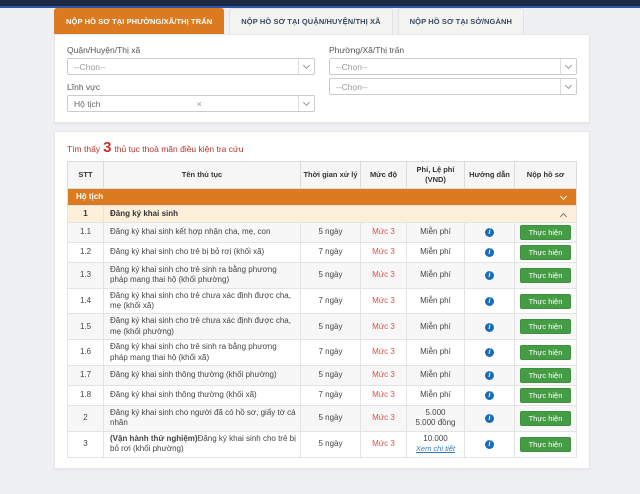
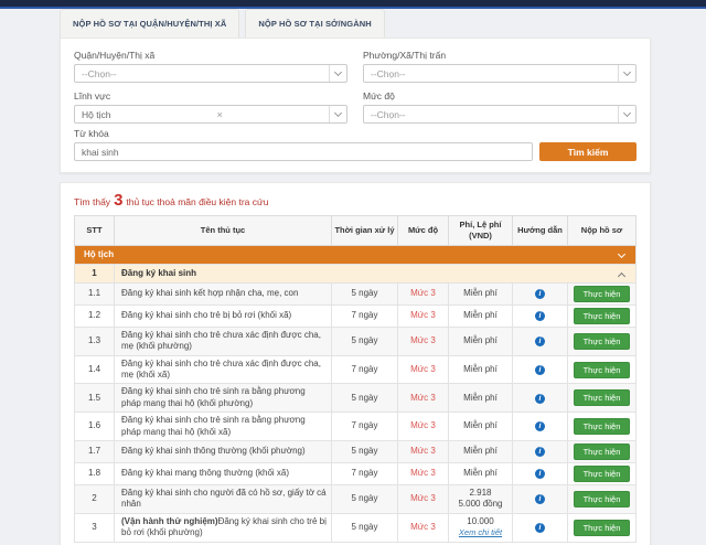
- NỘP HỒ SƠ TẠI PHƯỜNG/XÃ/THỊ TRẤN
  NỘP HỒ SƠ TẠI QUẬN/HUYỆN/THỊ XÃ
  NỘP HỒ SƠ TẠI SỞ/NGÀNH
  Quận/Huyện/Thị xã
  --Chọn--
  Phường/Xã/Thị trấn
  --Chọn--
  Lĩnh vực
  Hộ tịch
  ×
+ Mức độ
  --Chọn--
+ Từ khóa
+ khai sinh
+ Tìm kiếm
  Tìm thấy
  3
  thủ tục thoả mãn điều kiện tra cứu
  STT	Tên thủ tục	Thời gian xử lý	Mức độ	Phí, Lệ phí (VND)	Hướng dẫn	Nộp hồ sơ
  Hộ tịch
  1	Đăng ký khai sinh
  1.1	Đăng ký khai sinh kết hợp nhận cha, mẹ, con	5 ngày	Mức 3	Miễn phí		Thực hiện
  1.2	Đăng ký khai sinh cho trẻ bị bỏ rơi (khối xã)	7 ngày	Mức 3	Miễn phí		Thực hiện
- 1.3	Đăng ký khai sinh cho trẻ sinh ra bằng phương pháp mang thai hộ (khối phường)	5 ngày	Mức 3	Miễn phí		Thực hiện
+ 1.3	Đăng ký khai sinh cho trẻ chưa xác định được cha, mẹ (khối phường)	5 ngày	Mức 3	Miễn phí		Thực hiện
  1.4	Đăng ký khai sinh cho trẻ chưa xác định được cha, mẹ (khối xã)	7 ngày	Mức 3	Miễn phí		Thực hiện
- 1.5	Đăng ký khai sinh cho trẻ chưa xác định được cha, mẹ (khối phường)	5 ngày	Mức 3	Miễn phí		Thực hiện
+ 1.5	Đăng ký khai sinh cho trẻ sinh ra bằng phương pháp mang thai hộ (khối phường)	5 ngày	Mức 3	Miễn phí		Thực hiện
  1.6	Đăng ký khai sinh cho trẻ sinh ra bằng phương pháp mang thai hộ (khối xã)	7 ngày	Mức 3	Miễn phí		Thực hiện
  1.7	Đăng ký khai sinh thông thường (khối phường)	5 ngày	Mức 3	Miễn phí		Thực hiện
- 1.8	Đăng ký khai sinh thông thường (khối xã)	7 ngày	Mức 3	Miễn phí		Thực hiện
+ 1.8	Đăng ký khai mang thông thường (khối xã)	7 ngày	Mức 3	Miễn phí		Thực hiện
- 2	Đăng ký khai sinh cho người đã có hồ sơ, giấy tờ cá nhân	5 ngày	Mức 3	5.0005.000 đồng		Thực hiện
+ 2	Đăng ký khai sinh cho người đã có hồ sơ, giấy tờ cá nhân	5 ngày	Mức 3	2.9185.000 đồng		Thực hiện
  3	(Vận hành thử nghiệm)Đăng ký khai sinh cho trẻ bị bỏ rơi (khối phường)	5 ngày	Mức 3	10.000Xem chi tiết		Thực hiện
